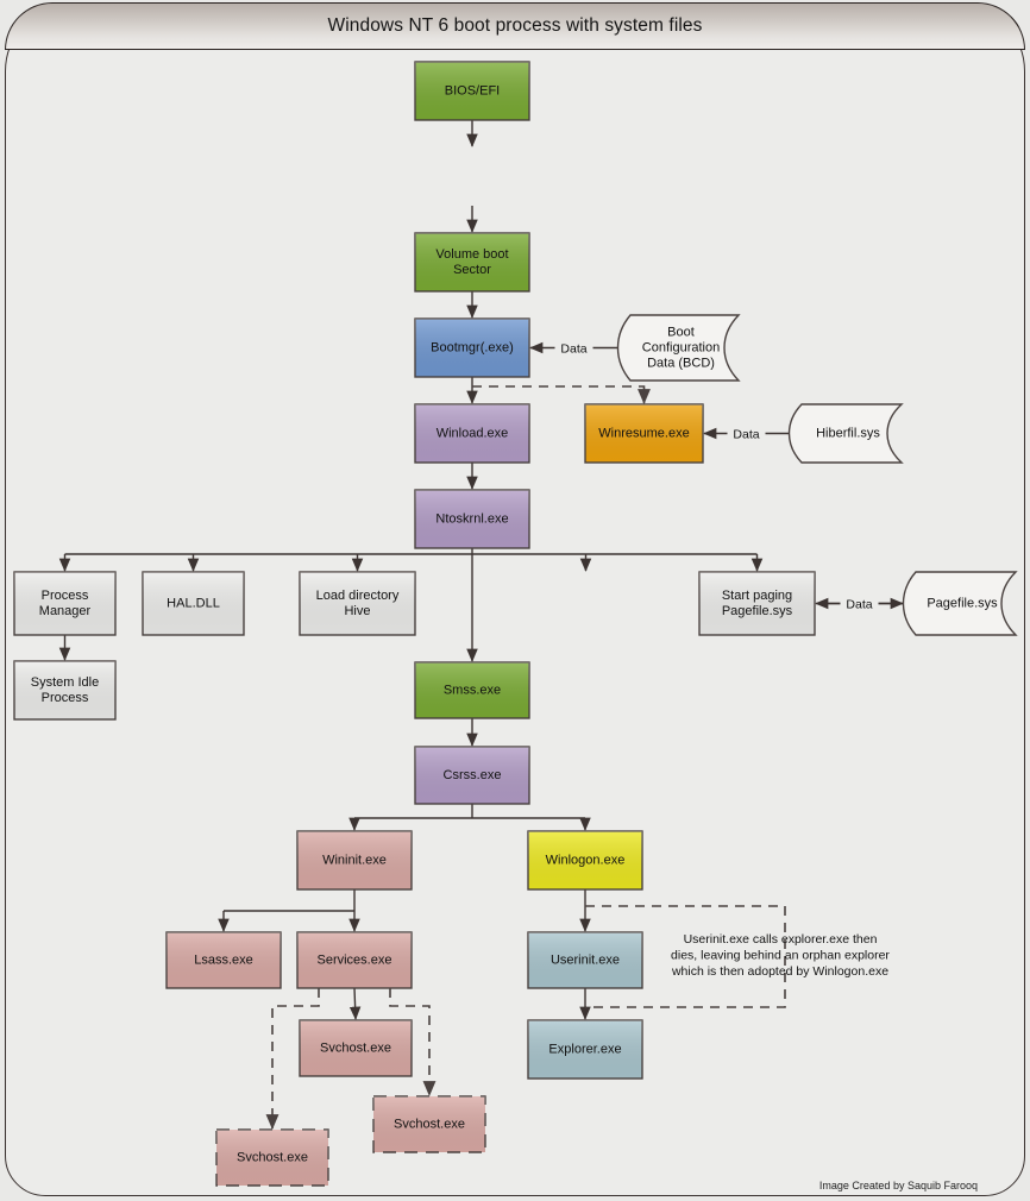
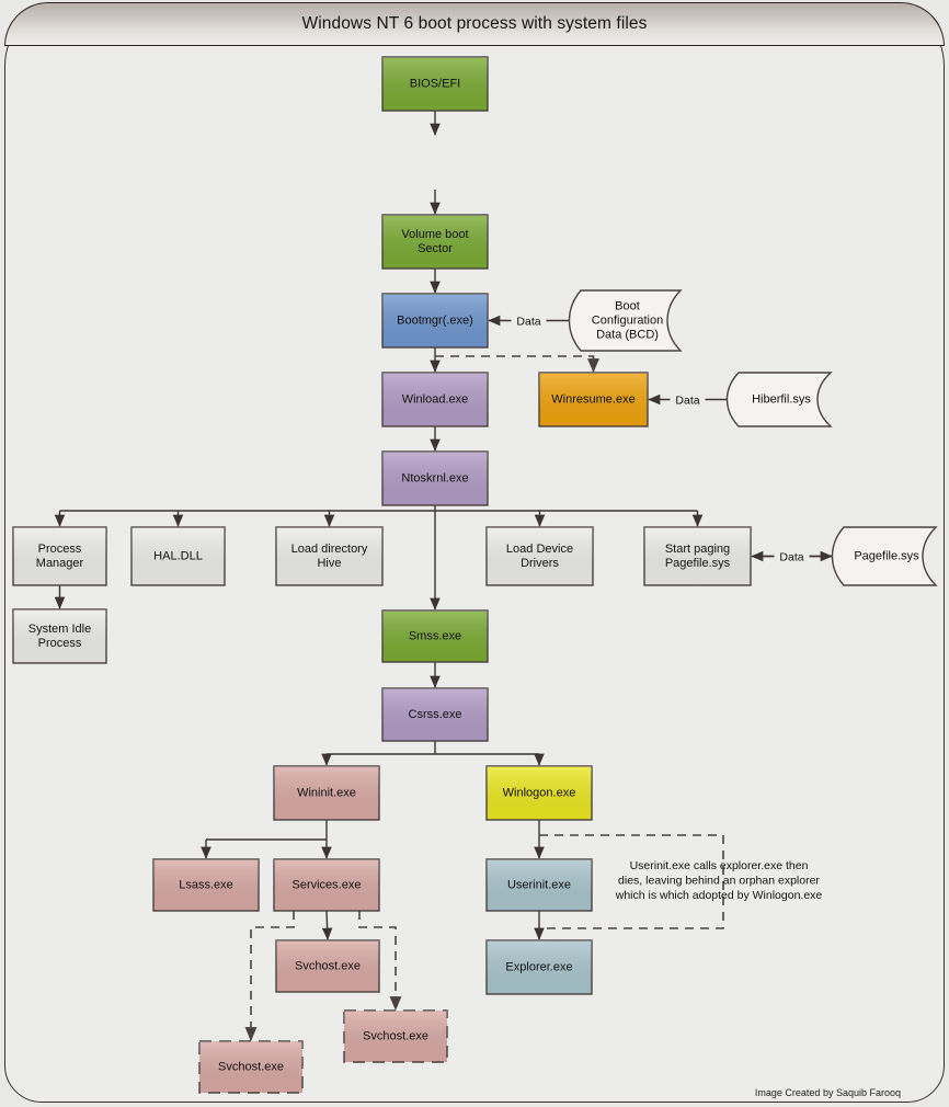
  Windows NT 6 boot process with system files
  BIOS/EFI
  Volume boot
  Sector
  Bootmgr(.exe)
  Winload.exe
  Winresume.exe
  Ntoskrnl.exe
  Process
  Manager
  System Idle
  Process
  HAL.DLL
  Load directory
  Hive
+ Load Device
+ Drivers
  Start paging
  Pagefile.sys
  Smss.exe
  Csrss.exe
  Wininit.exe
  Winlogon.exe
  Lsass.exe
  Services.exe
  Userinit.exe
  Svchost.exe
  Explorer.exe
  Svchost.exe
  Svchost.exe
  Boot
  Configuration
  Data (BCD)
  Hiberfil.sys
  Pagefile.sys
  Data
  Data
  Data
  Userinit.exe calls explorer.exe then
  dies, leaving behind an orphan explorer
- which is then adopted by Winlogon.exe
+ which is which adopted by Winlogon.exe
  Image Created by Saquib Farooq
